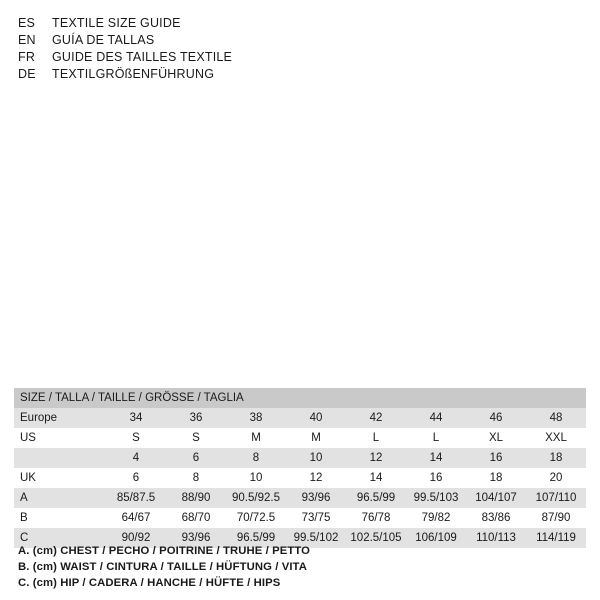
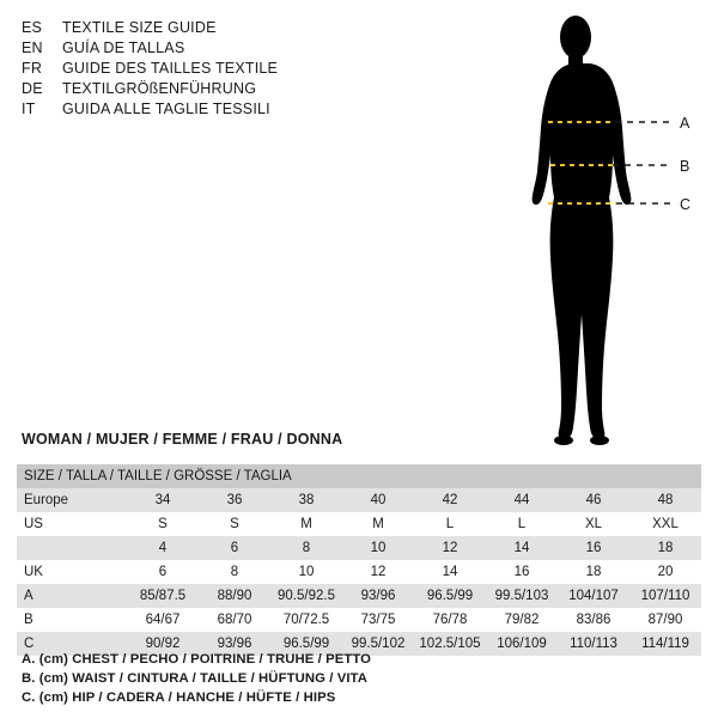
  ES
  TEXTILE SIZE GUIDE
  EN
  GUÍA DE TALLAS
  FR
  GUIDE DES TAILLES TEXTILE
  DE
  TEXTILGRÖßENFÜHRUNG
+ IT
+ GUIDA ALLE TAGLIE TESSILI
+ A
+ B
+ C
+ WOMAN / MUJER / FEMME / FRAU / DONNA
  SIZE / TALLA / TAILLE / GRÖSSE / TAGLIA
  Europe	34	36	38	40	42	44	46	48
  US	S	S	M	M	L	L	XL	XXL
  	4	6	8	10	12	14	16	18
  UK	6	8	10	12	14	16	18	20
  A	85/87.5	88/90	90.5/92.5	93/96	96.5/99	99.5/103	104/107	107/110
  B	64/67	68/70	70/72.5	73/75	76/78	79/82	83/86	87/90
  C	90/92	93/96	96.5/99	99.5/102	102.5/105	106/109	110/113	114/119
  A. (cm) CHEST / PECHO / POITRINE / TRUHE / PETTO
  B. (cm) WAIST / CINTURA / TAILLE / HÜFTUNG / VITA
  C. (cm) HIP / CADERA / HANCHE / HÜFTE / HIPS
